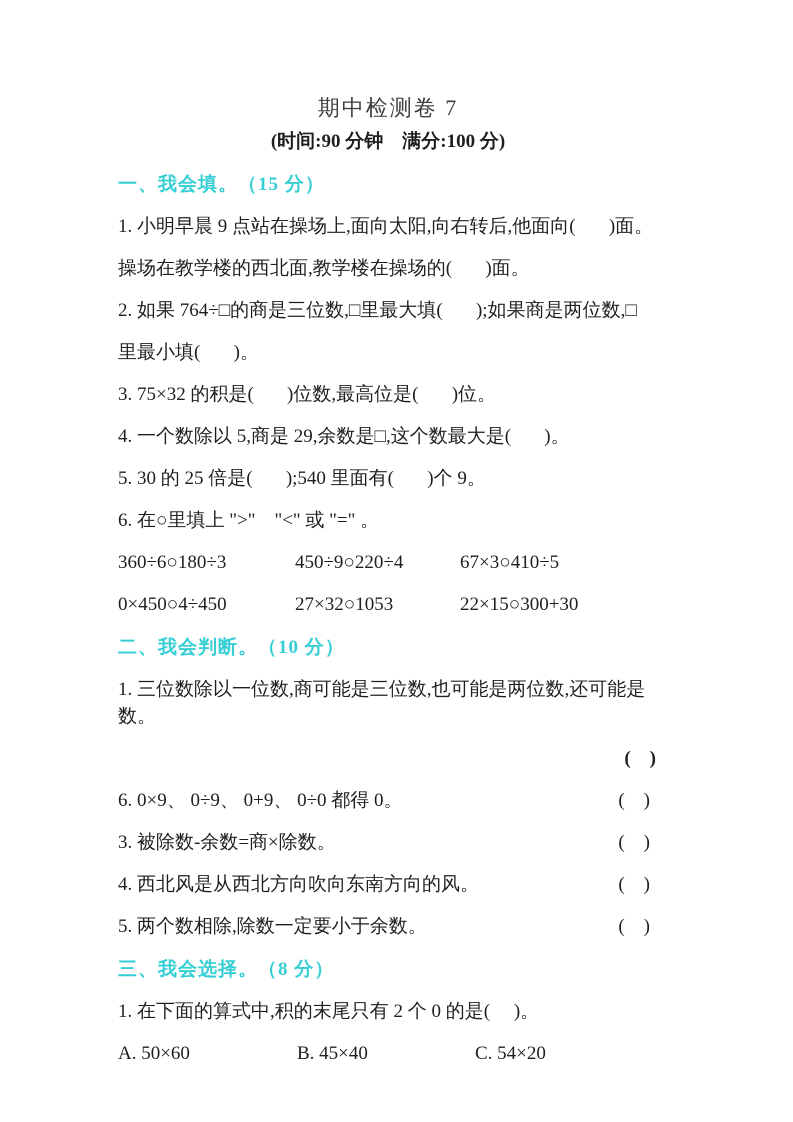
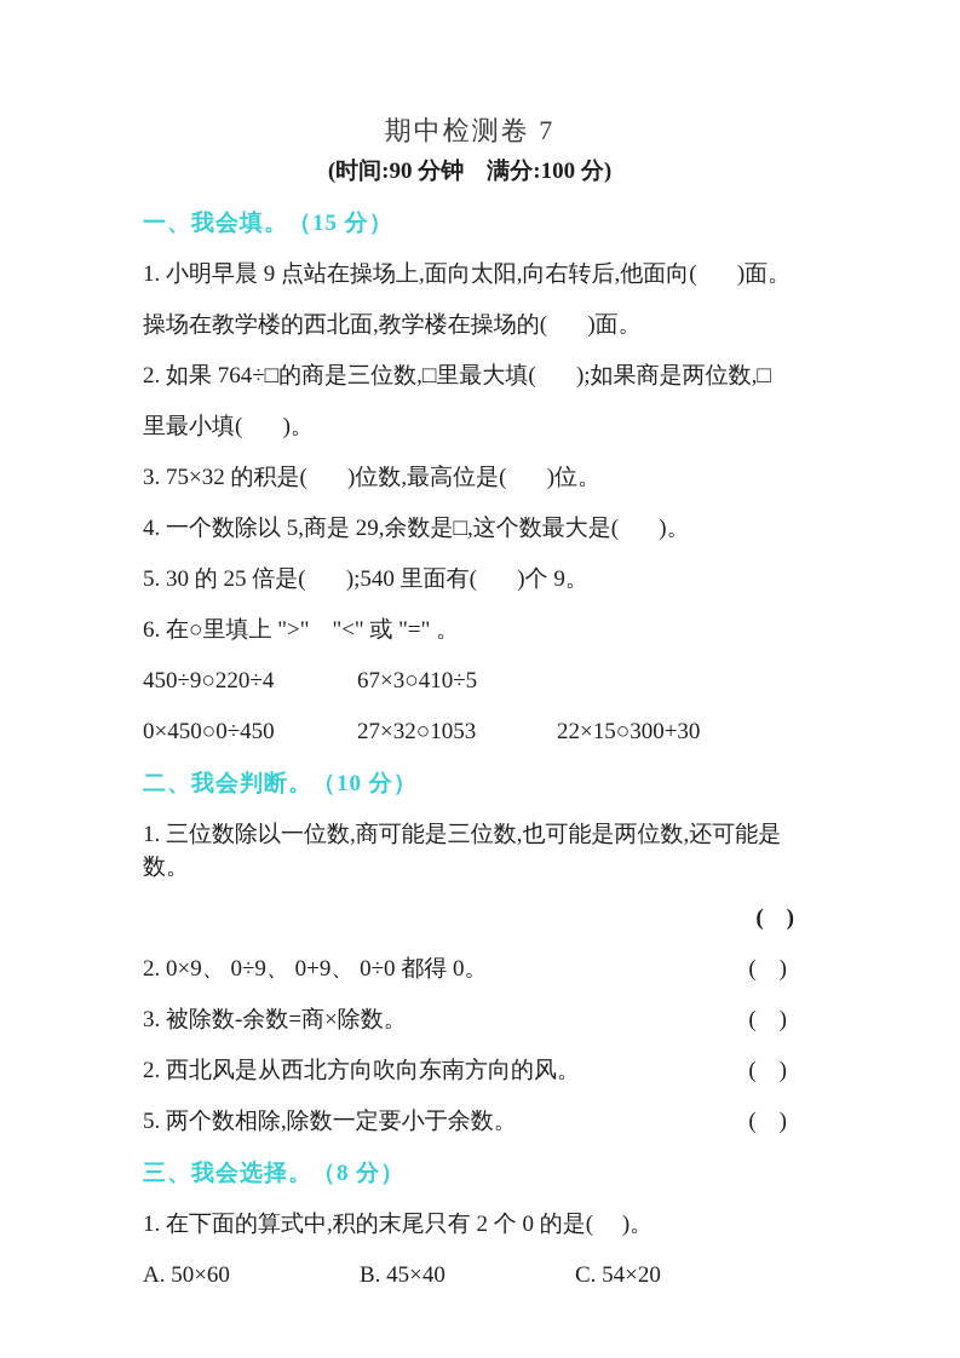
  期中检测卷 7
  (时间:90 分钟 满分:100 分)
  一、我会填。（15 分）
  1. 小明早晨 9 点站在操场上,面向太阳,向右转后,他面向( )面。
  操场在教学楼的西北面,教学楼在操场的( )面。
  2. 如果 764÷□的商是三位数,□里最大填( );如果商是两位数,□
  里最小填( )。
  3. 75×32 的积是( )位数,最高位是( )位。
  4. 一个数除以 5,商是 29,余数是□,这个数最大是( )。
  5. 30 的 25 倍是( );540 里面有( )个 9。
  6. 在○里填上 ">" "<" 或 "=" 。
- 360÷6○180÷3
  450÷9○220÷4
  67×3○410÷5
- 0×450○4÷450
+ 0×450○0÷450
  27×32○1053
  22×15○300+30
  二、我会判断。（10 分）
  1. 三位数除以一位数,商可能是三位数,也可能是两位数,还可能是数。
  ( )
- 6. 0×9、 0÷9、 0+9、 0÷0 都得 0。
+ 2. 0×9、 0÷9、 0+9、 0÷0 都得 0。
  ( )
  3. 被除数-余数=商×除数。
  ( )
- 4. 西北风是从西北方向吹向东南方向的风。
+ 2. 西北风是从西北方向吹向东南方向的风。
  ( )
  5. 两个数相除,除数一定要小于余数。
  ( )
  三、我会选择。（8 分）
  1. 在下面的算式中,积的末尾只有 2 个 0 的是( )。
  A. 50×60
  B. 45×40
  C. 54×20
